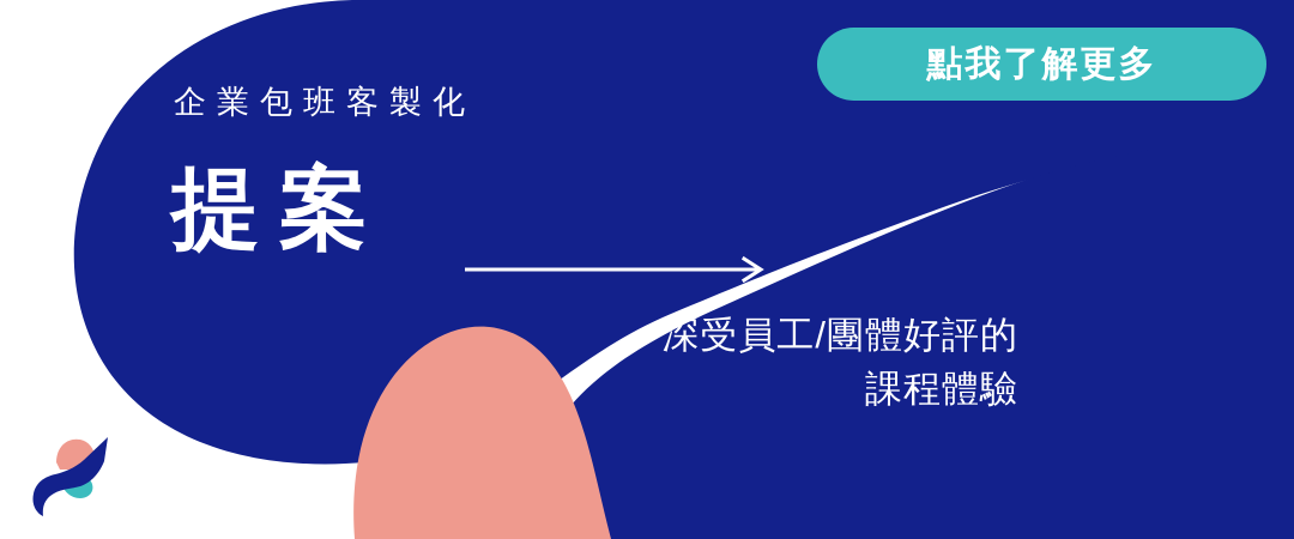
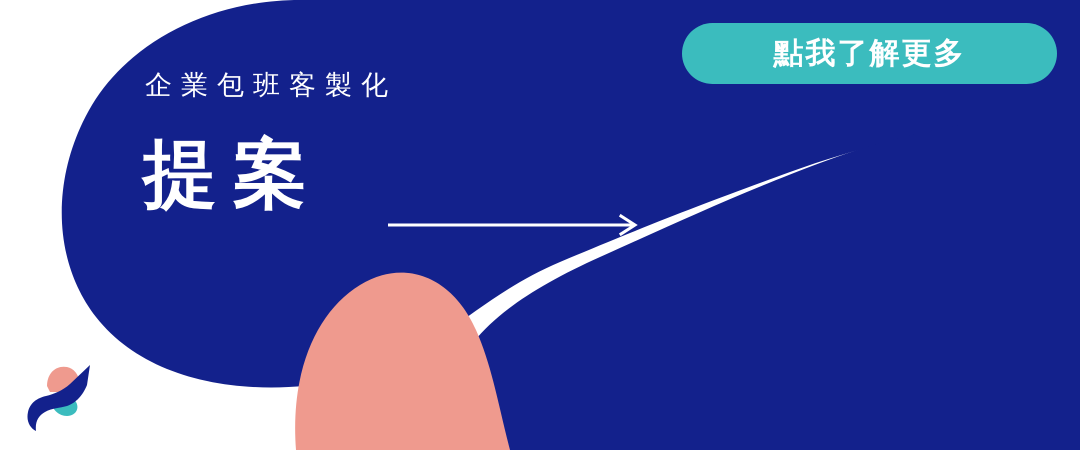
  點我了解更多
  企業包班客製化
  提案
- 深受員工/團體好評的
- 課程體驗
